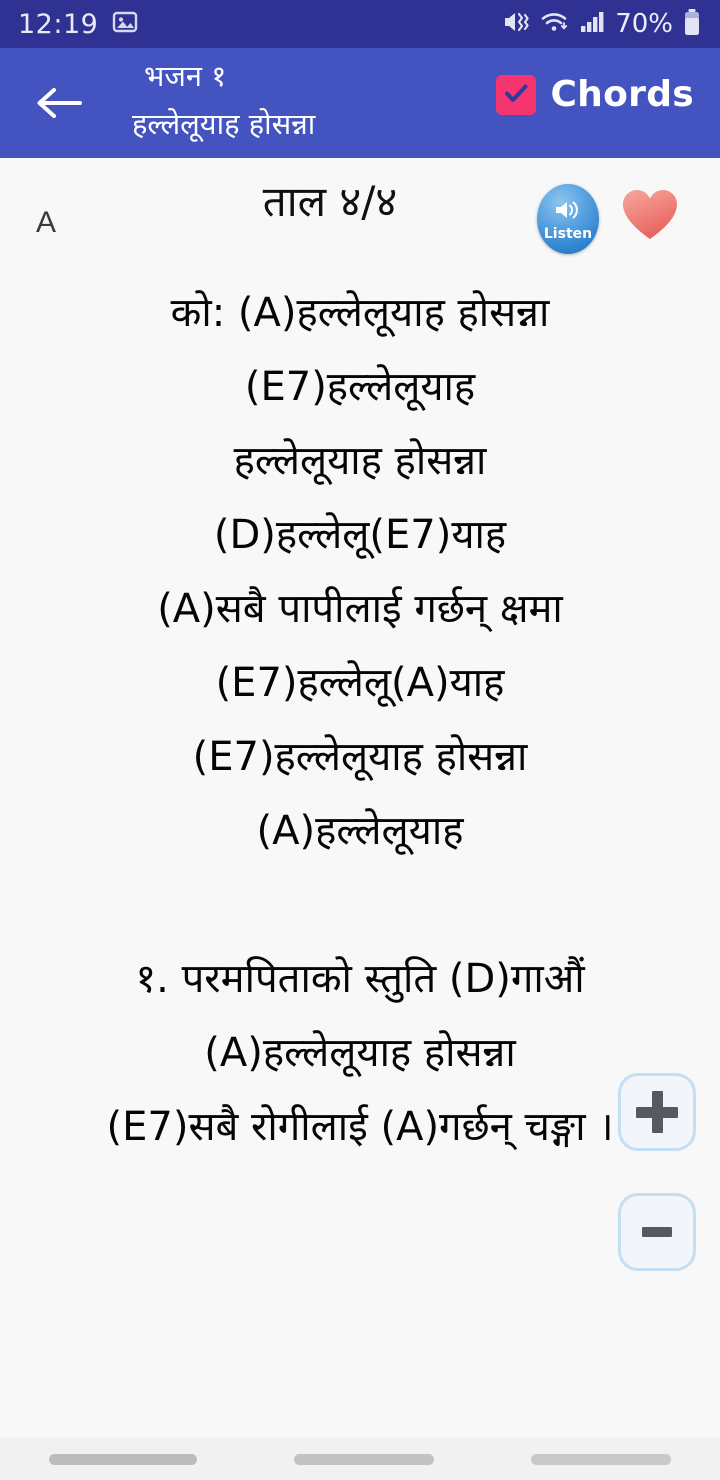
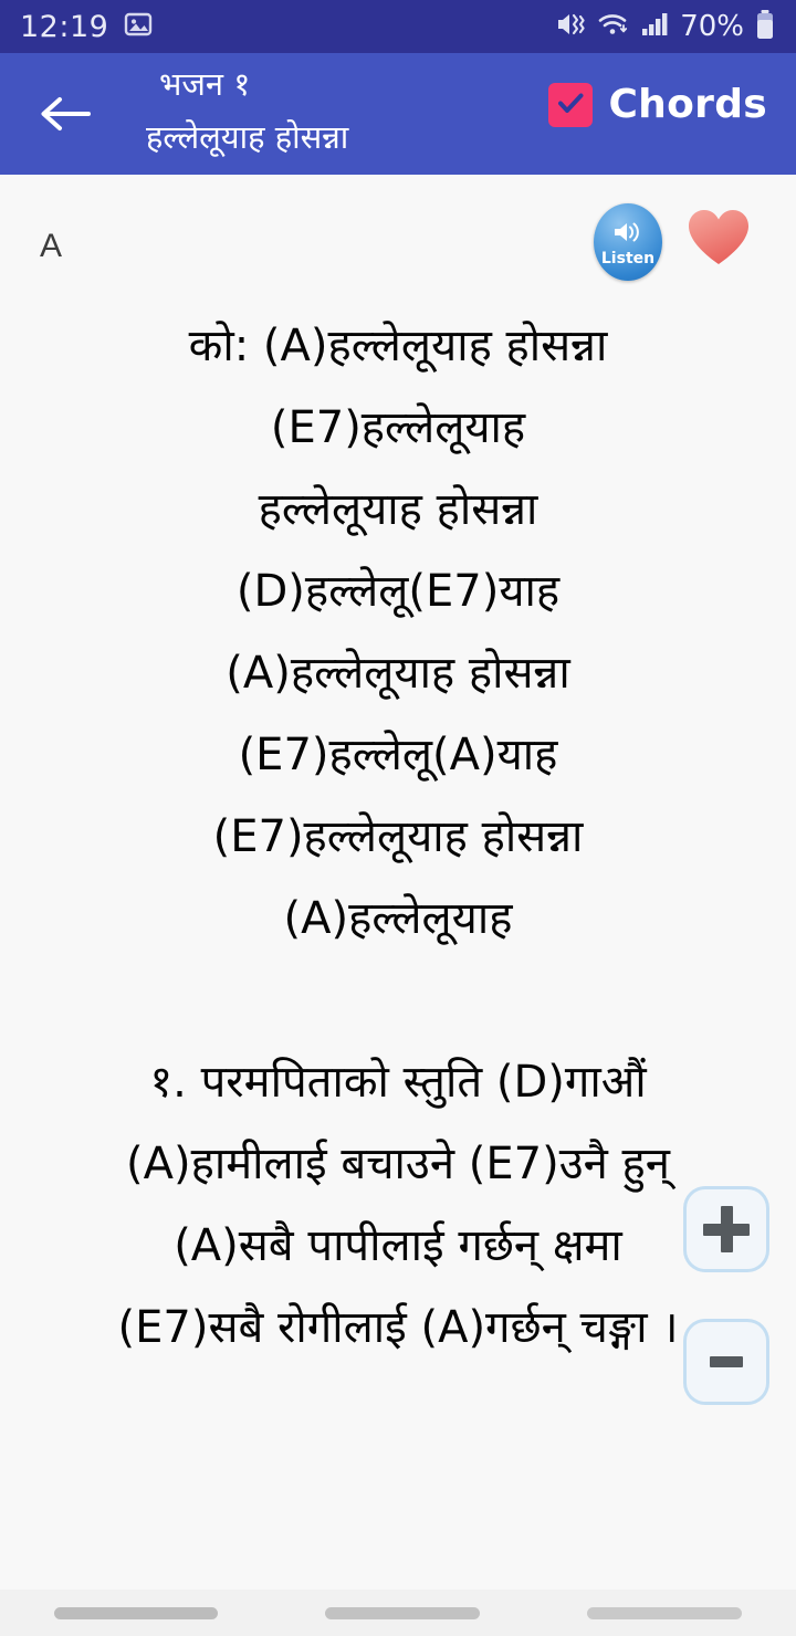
  12:19
  70%
  भजन १
  हल्लेलूयाह होसन्ना
  Chords
  A
- ताल ४/४
  Listen
  को: (A)हल्लेलूयाह होसन्ना
  (E7)हल्लेलूयाह
  हल्लेलूयाह होसन्ना
  (D)हल्लेलू(E7)याह
- (A)सबै पापीलाई गर्छन् क्षमा
+ (A)हल्लेलूयाह होसन्ना
  (E7)हल्लेलू(A)याह
  (E7)हल्लेलूयाह होसन्ना
  (A)हल्लेलूयाह
  १. परमपिताको स्तुति (D)गाऔं
+ (A)हामीलाई बचाउने (E7)उनै हुन्
- (A)हल्लेलूयाह होसन्ना
+ (A)सबै पापीलाई गर्छन् क्षमा
  (E7)सबै रोगीलाई (A)गर्छन् चङ्गा ।
